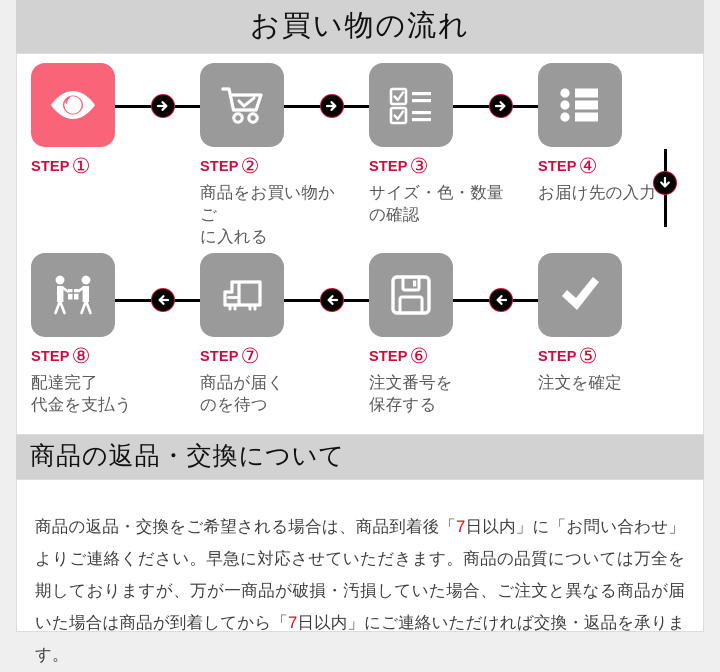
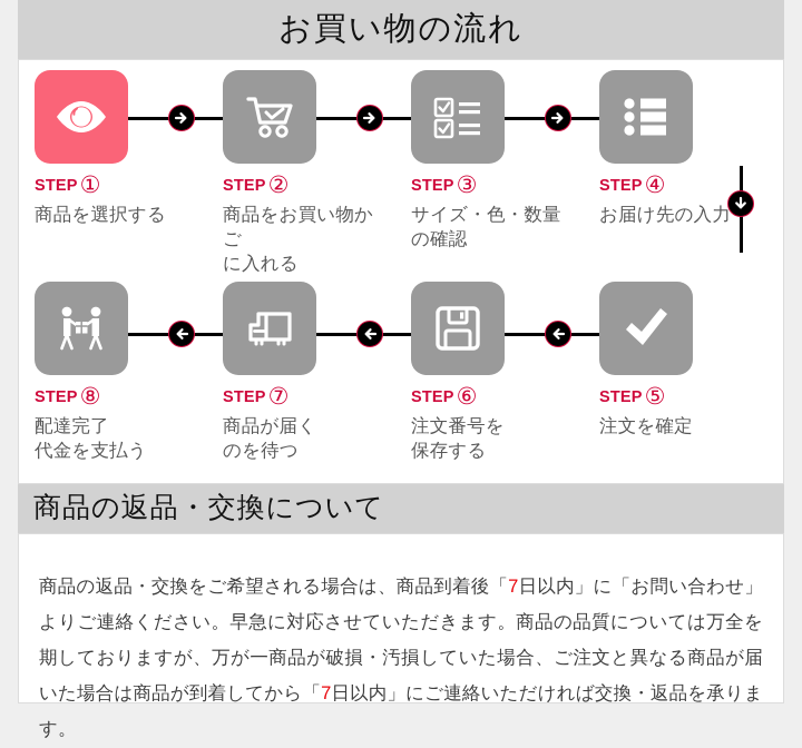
  お買い物の流れ
  STEP
  ①
+ 商品を選択する
  STEP
  ②
  商品をお買い物かご
  に入れる
  STEP
  ③
  サイズ・色・数量
  の確認
  STEP
  ④
  お届け先の入力
  STEP
  ⑧
  配達完了
  代金を支払う
  STEP
  ⑦
  商品が届く
  のを待つ
  STEP
  ⑥
  注文番号を
  保存する
  STEP
  ⑤
  注文を確定
  商品の返品・交換について
  商品の返品・交換をご希望される場合は、商品到着後「7日以内」に「お問い合わせ」よりご連絡ください。早急に対応させていただきます。商品の品質については万全を期しておりますが、万が一商品が破損・汚損していた場合、ご注文と異なる商品が届いた場合は商品が到着してから「7日以内」にご連絡いただければ交換・返品を承ります。
